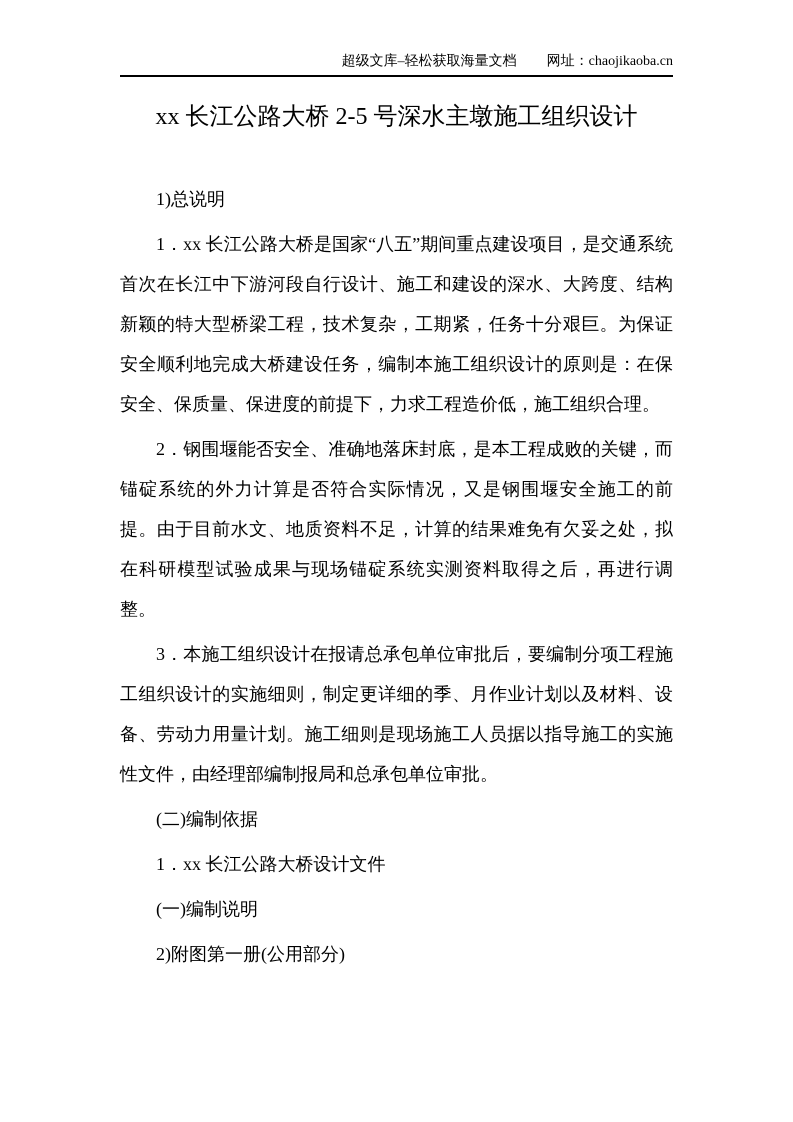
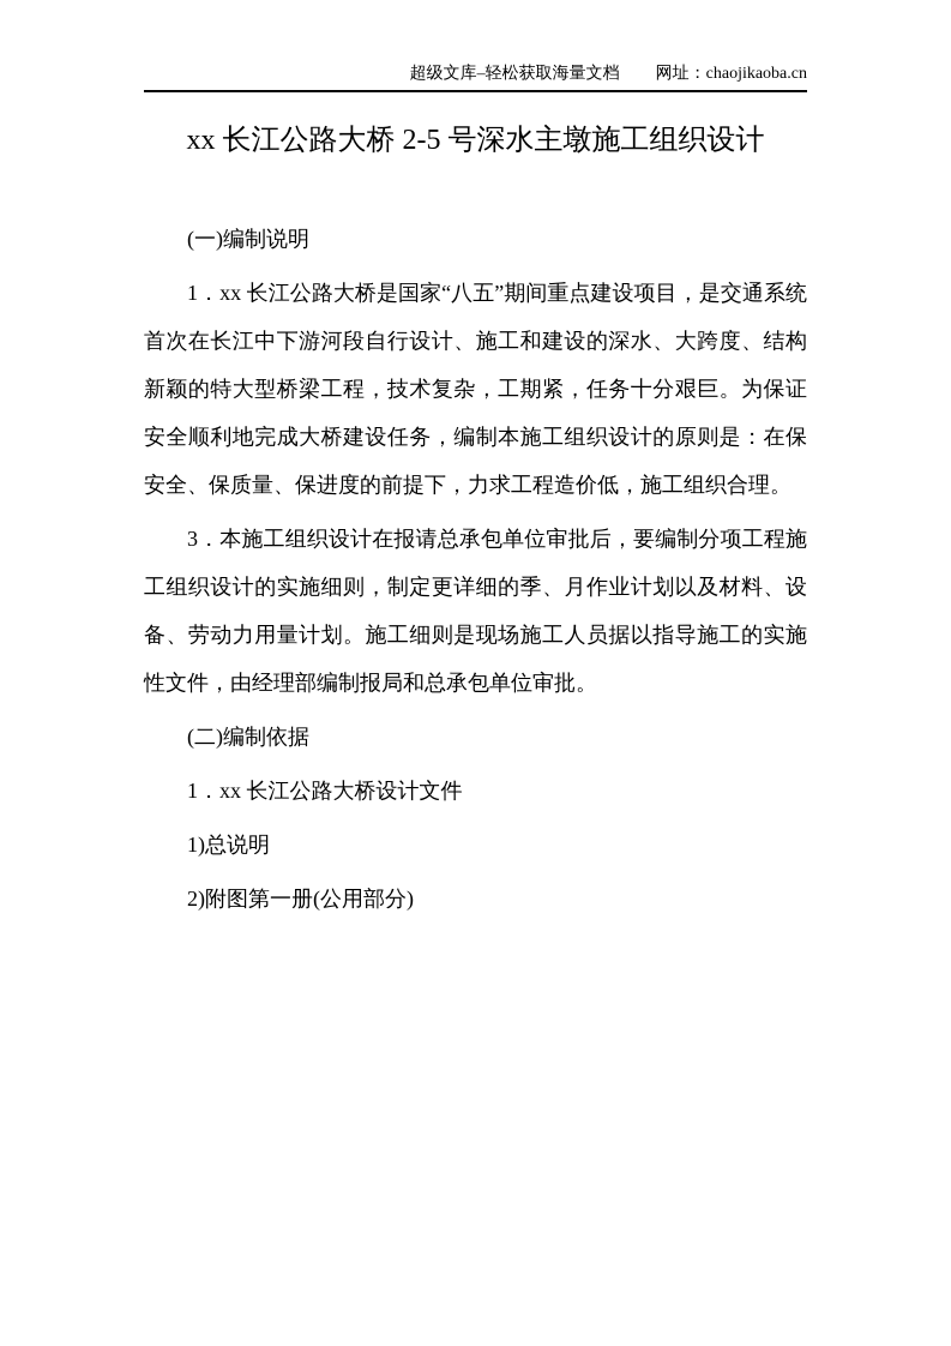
  超级文库–轻松获取海量文档
  网址：chaojikaoba.cn
  xx 长江公路大桥 2-5 号深水主墩施工组织设计
- 1)总说明
+ (一)编制说明
  1．xx 长江公路大桥是国家“八五”期间重点建设项目，是交通系统首次在长江中下游河段自行设计、施工和建设的深水、大跨度、结构新颖的特大型桥梁工程，技术复杂，工期紧，任务十分艰巨。为保证安全顺利地完成大桥建设任务，编制本施工组织设计的原则是：在保安全、保质量、保进度的前提下，力求工程造价低，施工组织合理。
- 2．钢围堰能否安全、准确地落床封底，是本工程成败的关键，而锚碇系统的外力计算是否符合实际情况，又是钢围堰安全施工的前提。由于目前水文、地质资料不足，计算的结果难免有欠妥之处，拟在科研模型试验成果与现场锚碇系统实测资料取得之后，再进行调整。
  3．本施工组织设计在报请总承包单位审批后，要编制分项工程施工组织设计的实施细则，制定更详细的季、月作业计划以及材料、设备、劳动力用量计划。施工细则是现场施工人员据以指导施工的实施性文件，由经理部编制报局和总承包单位审批。
  (二)编制依据
  1．xx 长江公路大桥设计文件
- (一)编制说明
+ 1)总说明
  2)附图第一册(公用部分)
